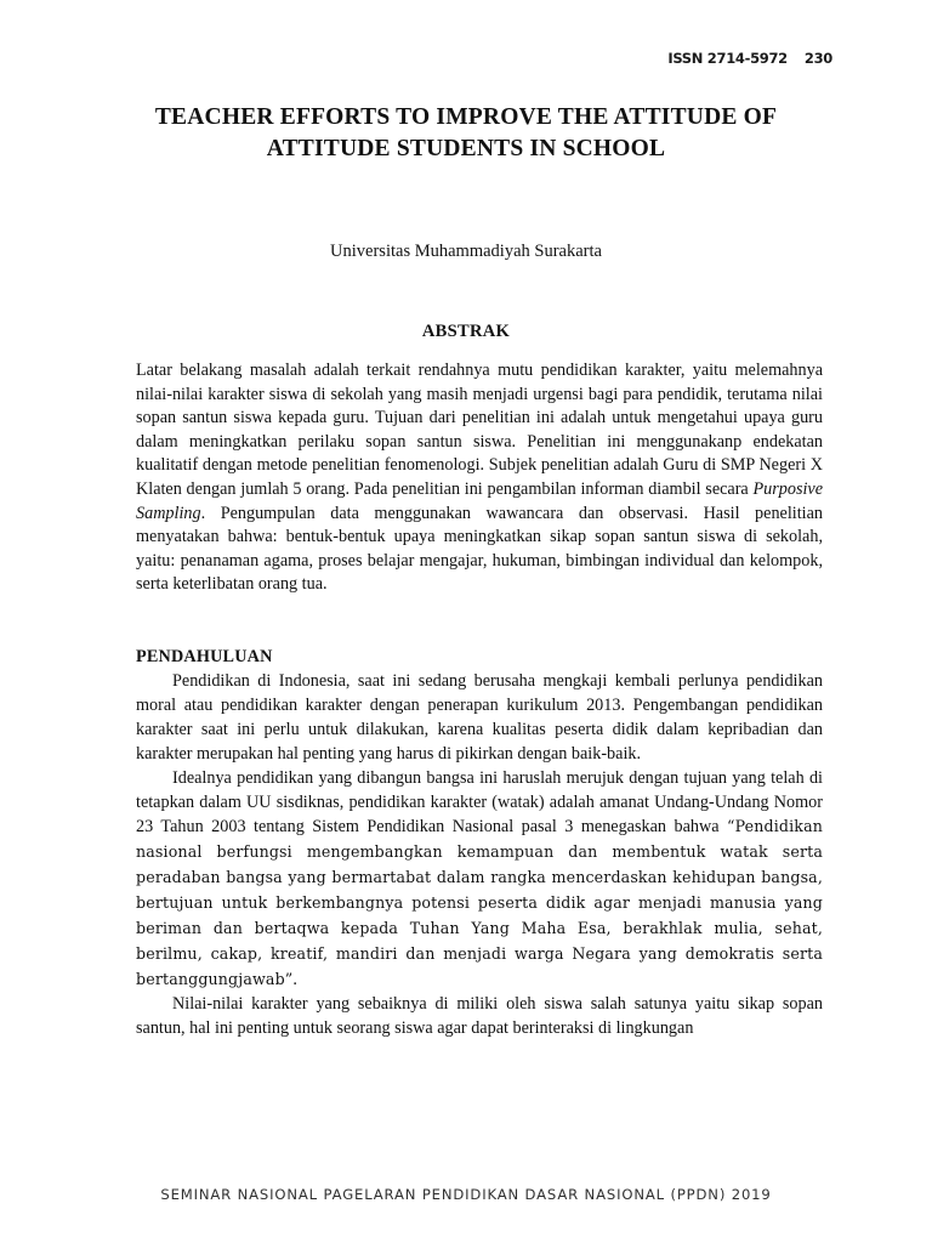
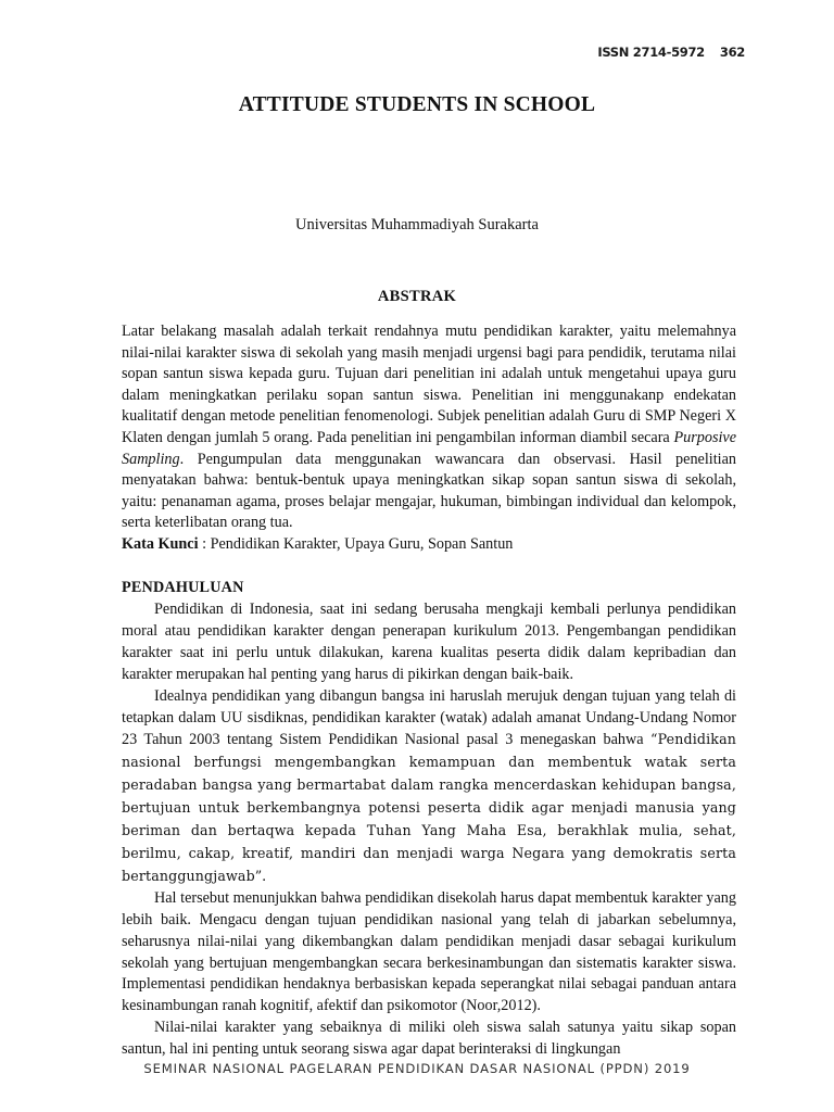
- ISSN 2714-5972 230
+ ISSN 2714-5972 362
- TEACHER EFFORTS TO IMPROVE THE ATTITUDE OF
  ATTITUDE STUDENTS IN SCHOOL
  Universitas Muhammadiyah Surakarta
  ABSTRAK
  Latar belakang masalah adalah terkait rendahnya mutu pendidikan karakter, yaitu melemahnya nilai-nilai karakter siswa di sekolah yang masih menjadi urgensi bagi para pendidik, terutama nilai sopan santun siswa kepada guru. Tujuan dari penelitian ini adalah untuk mengetahui upaya guru dalam meningkatkan perilaku sopan santun siswa. Penelitian ini menggunakanp endekatan kualitatif dengan metode penelitian fenomenologi. Subjek penelitian adalah Guru di SMP Negeri X Klaten dengan jumlah 5 orang. Pada penelitian ini pengambilan informan diambil secara Purposive Sampling. Pengumpulan data menggunakan wawancara dan observasi. Hasil penelitian menyatakan bahwa: bentuk-bentuk upaya meningkatkan sikap sopan santun siswa di sekolah, yaitu: penanaman agama, proses belajar mengajar, hukuman, bimbingan individual dan kelompok, serta keterlibatan orang tua.
+ Kata Kunci : Pendidikan Karakter, Upaya Guru, Sopan Santun
  PENDAHULUAN
  Pendidikan di Indonesia, saat ini sedang berusaha mengkaji kembali perlunya pendidikan moral atau pendidikan karakter dengan penerapan kurikulum 2013. Pengembangan pendidikan karakter saat ini perlu untuk dilakukan, karena kualitas peserta didik dalam kepribadian dan karakter merupakan hal penting yang harus di pikirkan dengan baik-baik.
  Idealnya pendidikan yang dibangun bangsa ini haruslah merujuk dengan tujuan yang telah di tetapkan dalam UU sisdiknas, pendidikan karakter (watak) adalah amanat Undang-Undang Nomor 23 Tahun 2003 tentang Sistem Pendidikan Nasional pasal 3 menegaskan bahwa “Pendidikan nasional berfungsi mengembangkan kemampuan dan membentuk watak serta peradaban bangsa yang bermartabat dalam rangka mencerdaskan kehidupan bangsa, bertujuan untuk berkembangnya potensi peserta didik agar menjadi manusia yang beriman dan bertaqwa kepada Tuhan Yang Maha Esa, berakhlak mulia, sehat, berilmu, cakap, kreatif, mandiri dan menjadi warga Negara yang demokratis serta bertanggungjawab”.
+ Hal tersebut menunjukkan bahwa pendidikan disekolah harus dapat membentuk karakter yang lebih baik. Mengacu dengan tujuan pendidikan nasional yang telah di jabarkan sebelumnya, seharusnya nilai-nilai yang dikembangkan dalam pendidikan menjadi dasar sebagai kurikulum sekolah yang bertujuan mengembangkan secara berkesinambungan dan sistematis karakter siswa. Implementasi pendidikan hendaknya berbasiskan kepada seperangkat nilai sebagai panduan antara kesinambungan ranah kognitif, afektif dan psikomotor (Noor,2012).
  Nilai-nilai karakter yang sebaiknya di miliki oleh siswa salah satunya yaitu sikap sopan santun, hal ini penting untuk seorang siswa agar dapat berinteraksi di lingkungan
  SEMINAR NASIONAL PAGELARAN PENDIDIKAN DASAR NASIONAL (PPDN) 2019
